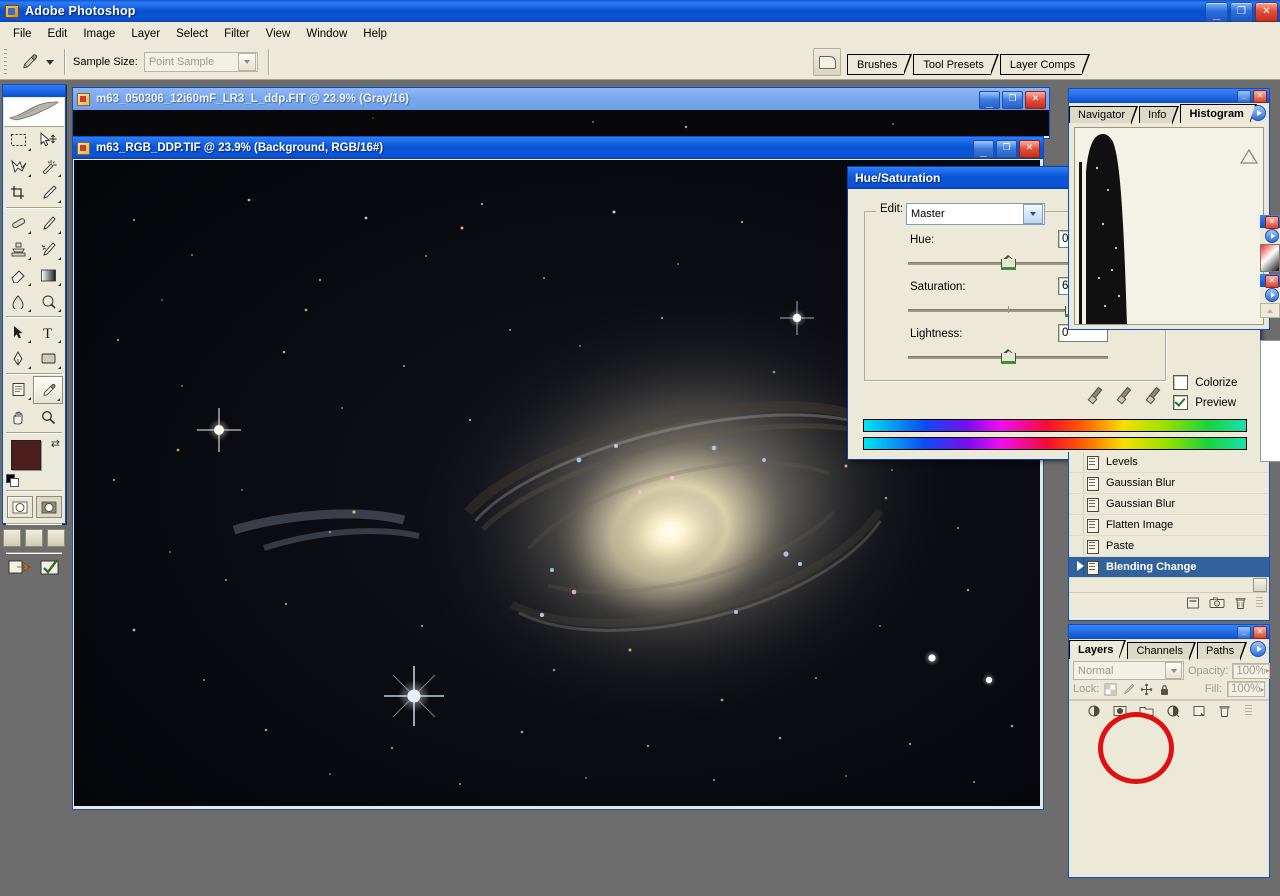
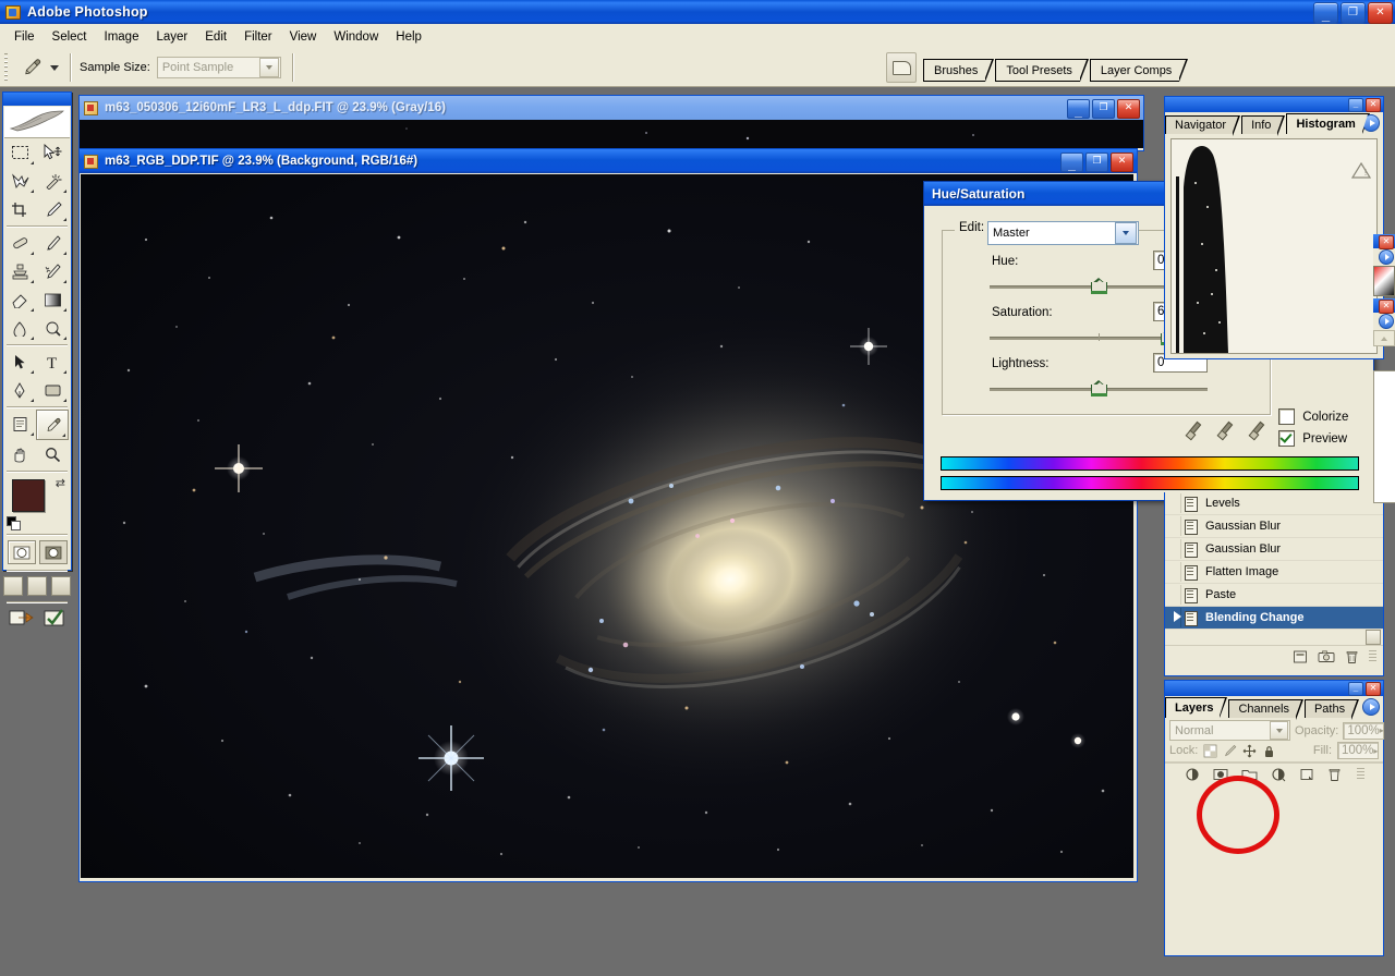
  Adobe Photoshop
  _
  ❐
  ✕
  File
- Edit
+ Select
  Image
  Layer
- Select
+ Edit
  Filter
  View
  Window
  Help
  Sample Size:
  Point Sample
  Brushes
  Tool Presets
  Layer Comps
  T
  ⇄
  m63_050306_12i60mF_LR3_L_ddp.FIT @ 23.9% (Gray/16)
  _
  ❐
  ✕
  m63_RGB_DDP.TIF @ 23.9% (Background, RGB/16#)
  _
  ❐
  ✕
  Hue/Saturation
  Edit:
  Master
  Hue:
  0
  Saturation:
  Lightness:
  0
  Colorize
  Preview
  _
  ✕
  Navigator
  Info
  Histogram
  !
  Levels
  Gaussian Blur
  Gaussian Blur
  Flatten Image
  Paste
  Blending Change
  _
  ✕
  Layers
  Channels
  Paths
  Normal
  Opacity:
  100%
  ▸
  Lock:
  Fill:
  100%
  ▸
  ✕
  ✕
